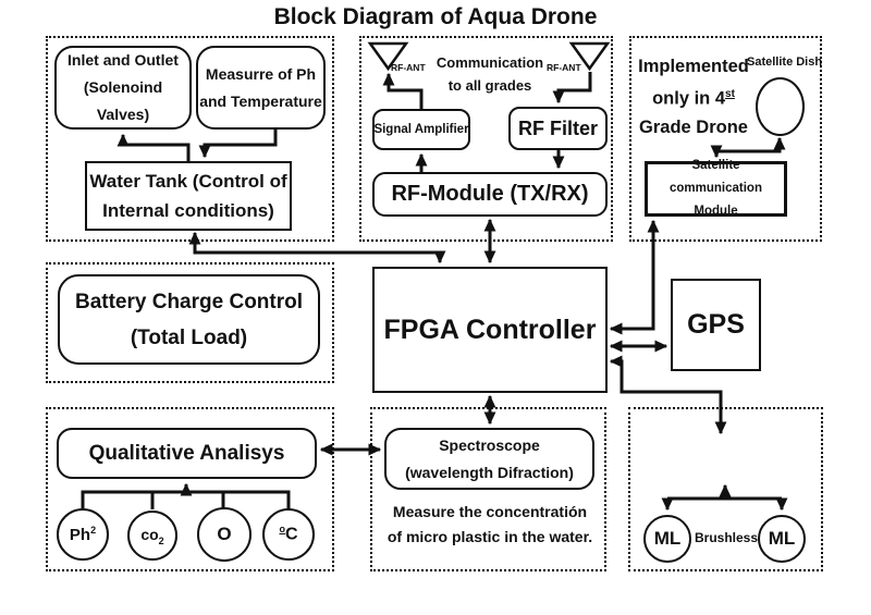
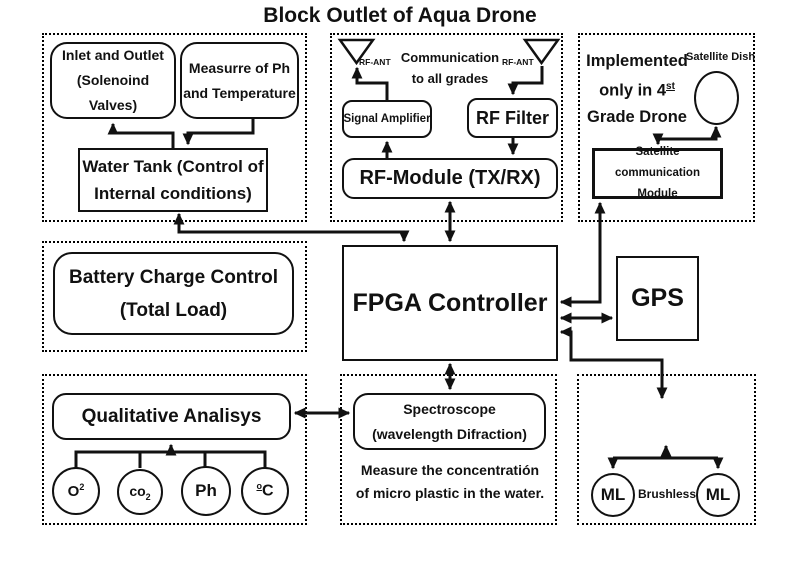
- Block Diagram of Aqua Drone
+ Block Outlet of Aqua Drone
  Inlet and Outlet
  (Solenoind Valves)
  Measurre of Ph
  and Temperature
  Water Tank (Control of
  Internal conditions)
  RF-ANT
  RF-ANT
  Communication
  to all grades
  Signal Amplifier
  RF Filter
  RF-Module (TX/RX)
  Implemented
  only in 4st
  Grade Drone
  Satellite Dish
  Satellite communication
  Module
  Battery Charge Control
  (Total Load)
  FPGA Controller
  GPS
  Qualitative Analisys
- Ph2
+ O2
  co2
- O
+ Ph
  oC
  Spectroscope
  (wavelength Difraction)
  Measure the concentratión
  of micro plastic in the water.
  ML
  ML
  Brushless
